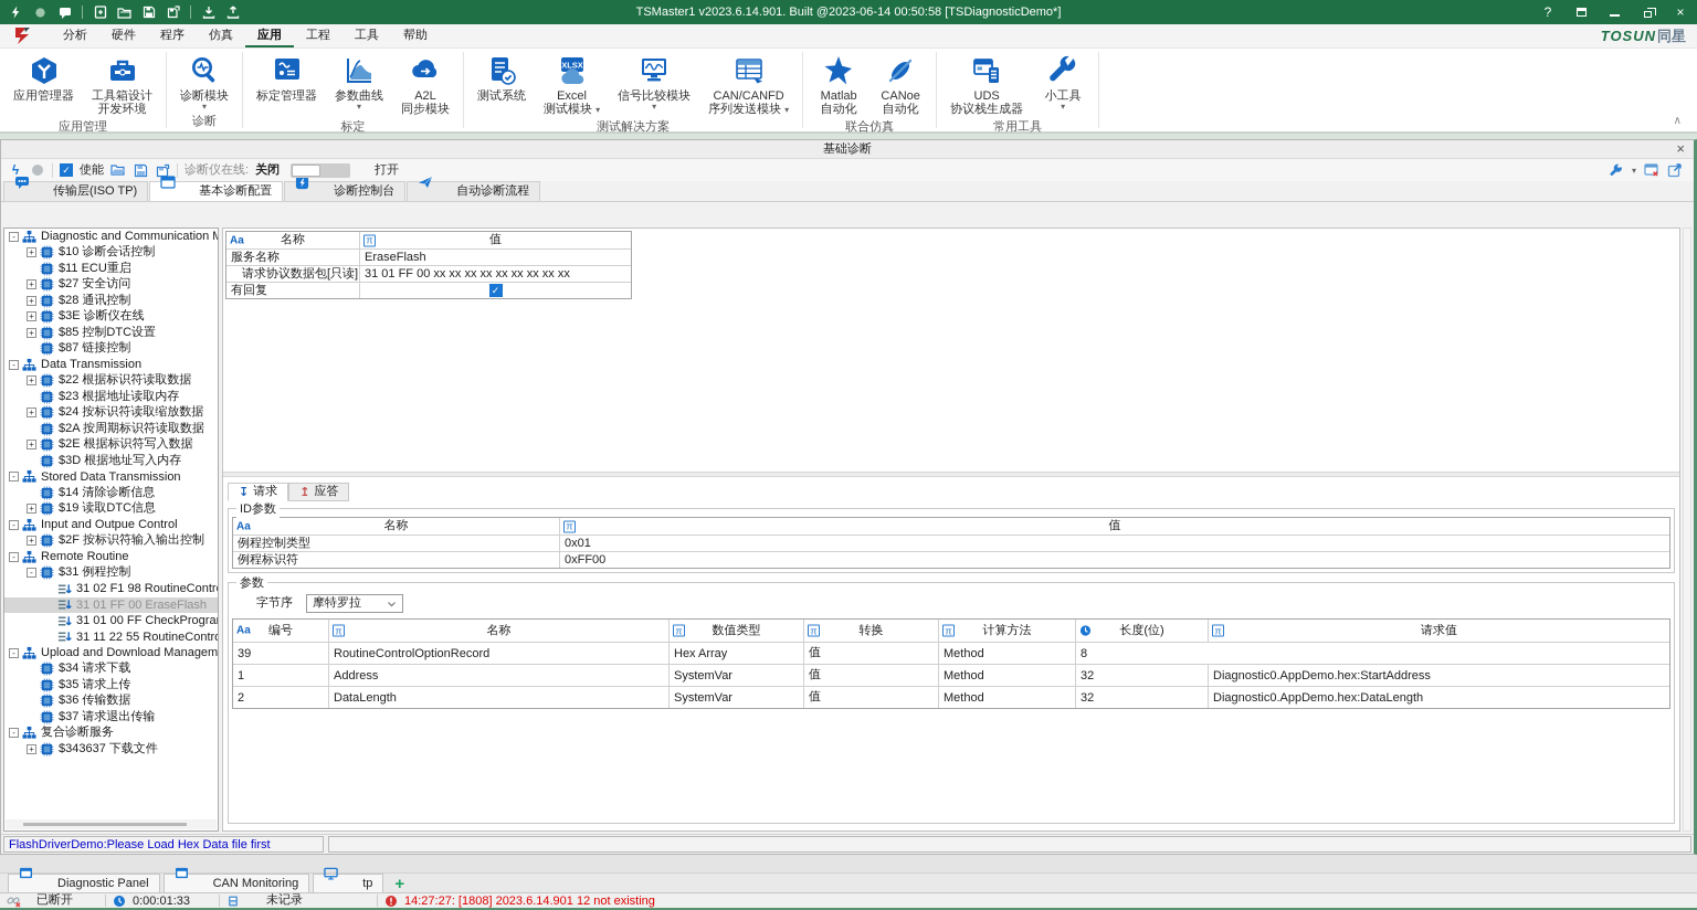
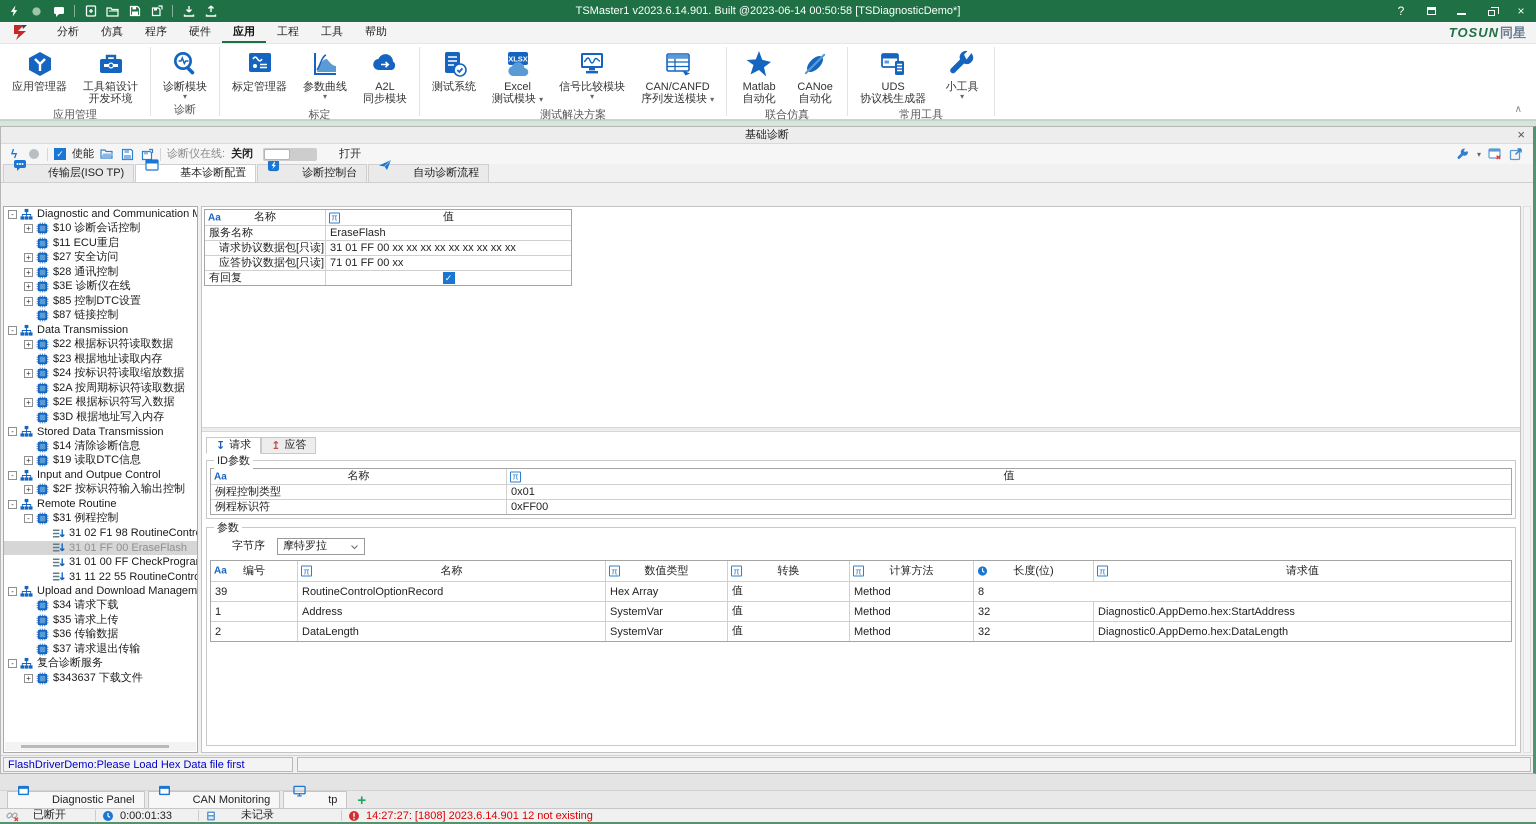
  TSMaster1 v2023.6.14.901. Built @2023-06-14 00:50:58 [TSDiagnosticDemo*]
  ?
  ×
  分析
- 硬件
+ 仿真
  程序
- 仿真
+ 硬件
  应用
  工程
  工具
  帮助
  TOSUN
  同星
  应用管理器
  工具箱设计
  开发环境
  应用管理
  诊断模块
  ▾
  诊断
  标定管理器
  参数曲线
  ▾
  A2L
  同步模块
  标定
  测试系统
  XLSX
  Excel
  测试模块 ▾
  信号比较模块
  ▾
  CAN/CANFD
  序列发送模块 ▾
  测试解决方案
  Matlab
  自动化
  CANoe
  自动化
  联合仿真
  UDS
  协议栈生成器
  小工具
  ▾
  常用工具
  ∧
  基础诊断
  ×
  ϟ
  ✓
  使能
  诊断仪在线:
  关闭
  打开
  ▾
  传输层(ISO TP)
  基本诊断配置
  诊断控制台
  自动诊断流程
  -
  Diagnostic and Communication M
  +
  $10 诊断会话控制
  $11 ECU重启
  +
  $27 安全访问
  +
  $28 通讯控制
  +
  $3E 诊断仪在线
  +
  $85 控制DTC设置
  $87 链接控制
  -
  Data Transmission
  +
  $22 根据标识符读取数据
  $23 根据地址读取内存
  +
  $24 按标识符读取缩放数据
  $2A 按周期标识符读取数据
  +
  $2E 根据标识符写入数据
  $3D 根据地址写入内存
  -
  Stored Data Transmission
  $14 清除诊断信息
  +
  $19 读取DTC信息
  -
  Input and Outpue Control
  +
  $2F 按标识符输入输出控制
  -
  Remote Routine
  -
  $31 例程控制
  31 02 F1 98 RoutineContr
  31 01 FF 00 EraseFlash
  31 01 00 FF CheckProgra
  31 11 22 55 RoutineContr
  -
  Upload and Download Managem
  $34 请求下载
  $35 请求上传
  $36 传输数据
  $37 请求退出传输
  -
  复合诊断服务
  +
  $343637 下载文件
  Aa
  名称
  π
  值
  服务名称
  EraseFlash
  请求协议数据包[只读]
  31 01 FF 00 xx xx xx xx xx xx xx xx xx
+ 应答协议数据包[只读]
+ 71 01 FF 00 xx
  有回复
  ✓
  ↧
  请求
  ↥
  应答
  ID参数
  Aa
  名称
  π
  值
  例程控制类型
  0x01
  例程标识符
  0xFF00
  参数
  字节序
  摩特罗拉
  Aa
  编号
  π
  名称
  π
  数值类型
  π
  转换
  π
  计算方法
  长度(位)
  π
  请求值
  39
  RoutineControlOptionRecord
  Hex Array
  值
  Method
  8
  1
  Address
  SystemVar
  值
  Method
  32
  Diagnostic0.AppDemo.hex:StartAddress
  2
  DataLength
  SystemVar
  值
  Method
  32
  Diagnostic0.AppDemo.hex:DataLength
  FlashDriverDemo:Please Load Hex Data file first
  Diagnostic Panel
  CAN Monitoring
  tp
  +
  已断开
  0:00:01:33
  未记录
  14:27:27: [1808] 2023.6.14.901 12 not existing
